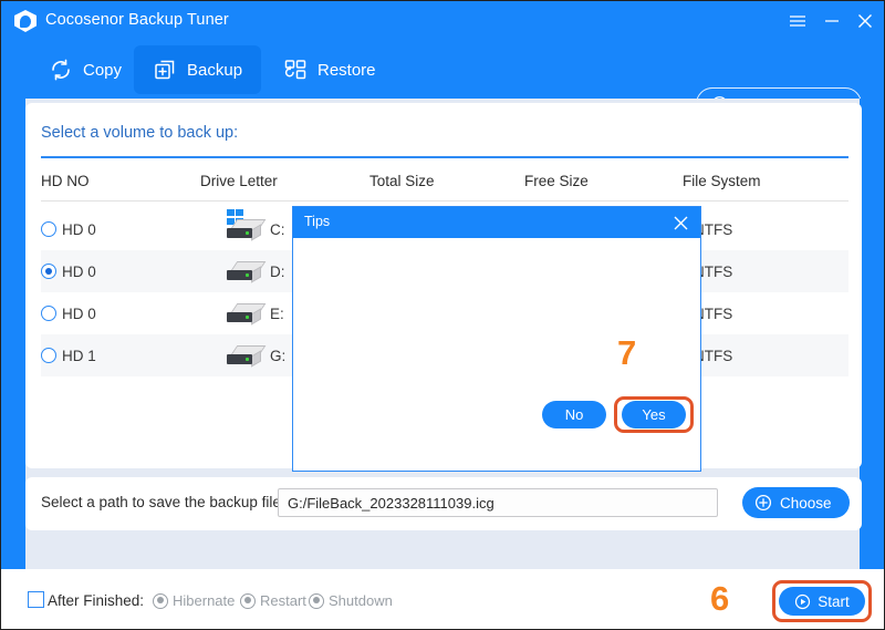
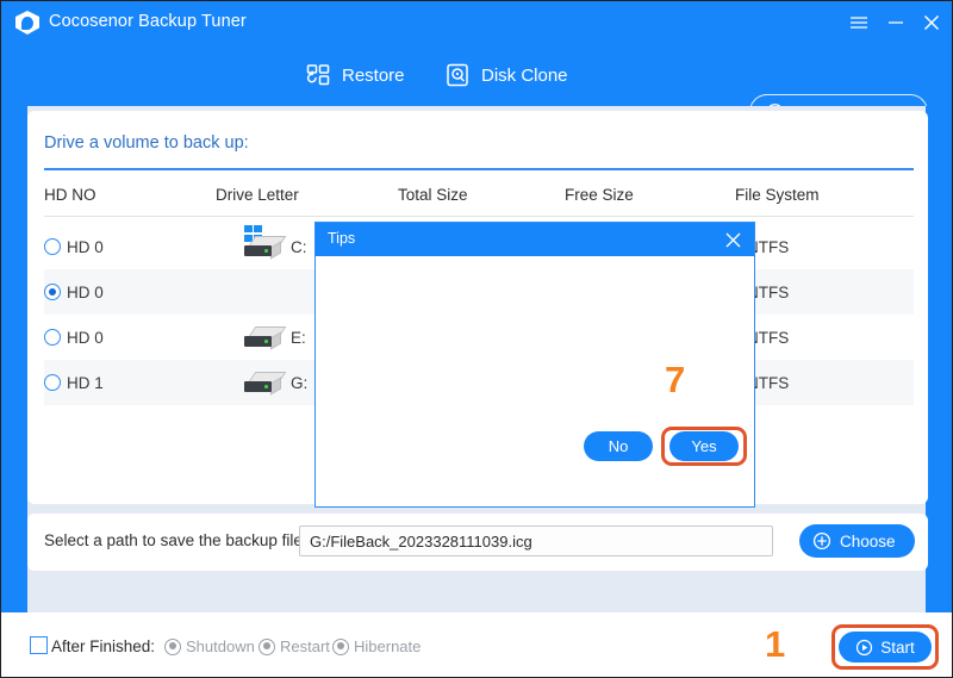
  Cocosenor Backup Tuner
- Copy
- Backup
  Restore
+ Disk Clone
- Select a volume to back up:
+ Drive a volume to back up:
  HD NO
  Drive Letter
  Total Size
  Free Size
  File System
  HD 0
  C:
  TFS
  HD 0
- D:
  TFS
  HD 0
  E:
  TFS
  HD 1
  G:
  TFS
  Select a path to save the backup fil
  G:/FileBack_2023328111039.icg
  Choose
  After Finished:
- Hibernate
+ Shutdown
  Restart
- Shutdown
+ Hibernate
- 6
+ 1
  Start
  Tips
  7
  No
  Yes
